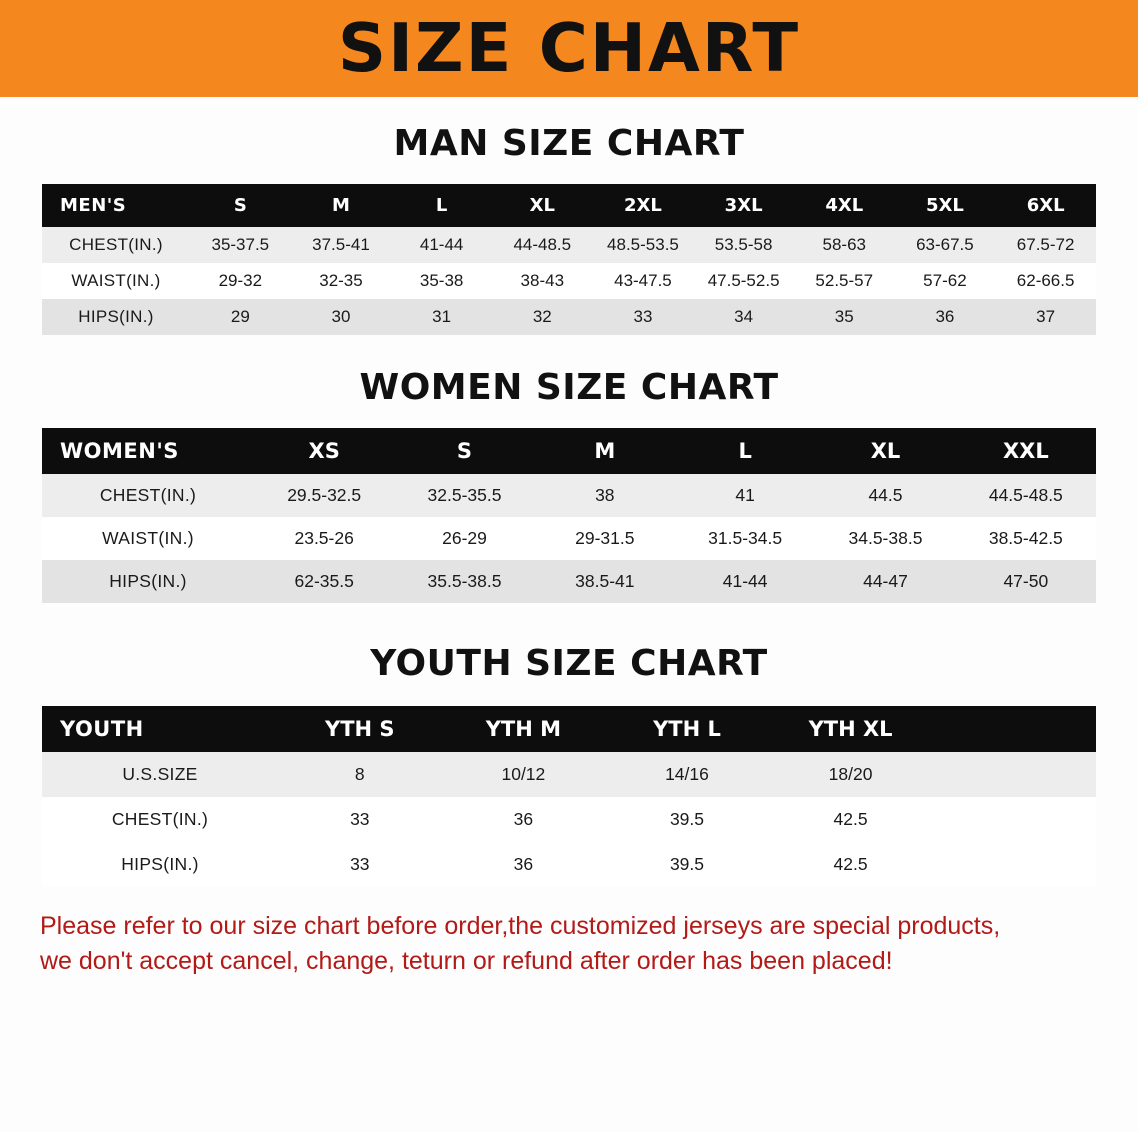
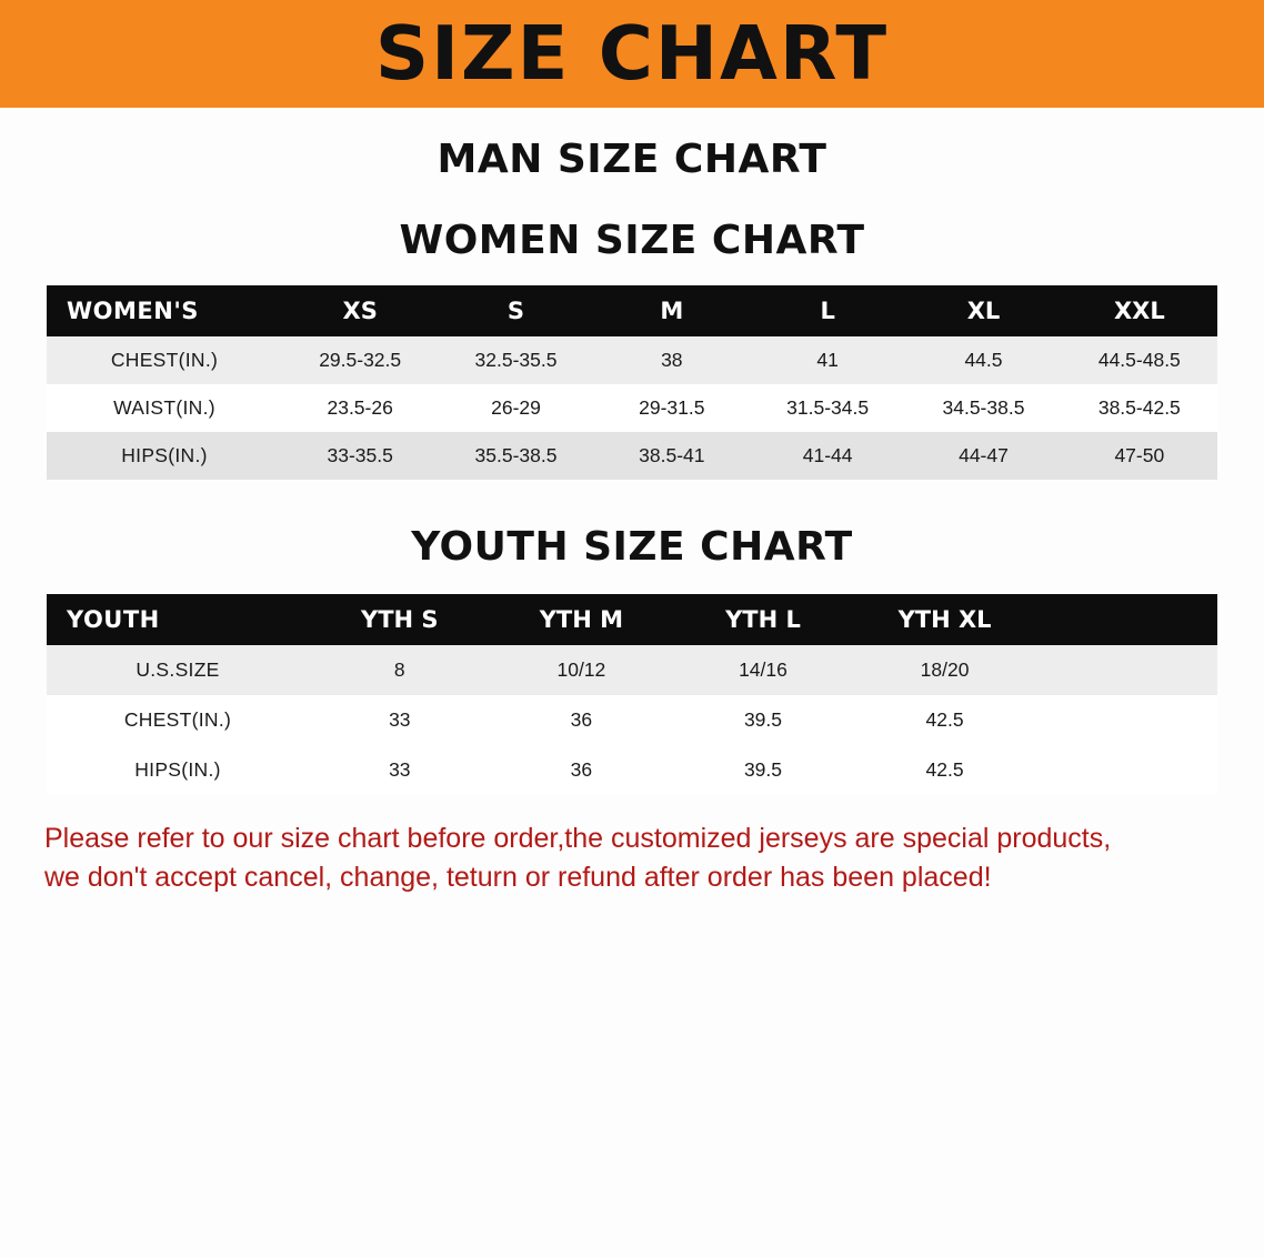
  SIZE CHART
  MAN SIZE CHART
- MEN'S	S	M	L	XL	2XL	3XL	4XL	5XL	6XL
- CHEST(IN.)	35-37.5	37.5-41	41-44	44-48.5	48.5-53.5	53.5-58	58-63	63-67.5	67.5-72
- WAIST(IN.)	29-32	32-35	35-38	38-43	43-47.5	47.5-52.5	52.5-57	57-62	62-66.5
- HIPS(IN.)	29	30	31	32	33	34	35	36	37
  WOMEN SIZE CHART
  WOMEN'S	XS	S	M	L	XL	XXL
  CHEST(IN.)	29.5-32.5	32.5-35.5	38	41	44.5	44.5-48.5
  WAIST(IN.)	23.5-26	26-29	29-31.5	31.5-34.5	34.5-38.5	38.5-42.5
- HIPS(IN.)	62-35.5	35.5-38.5	38.5-41	41-44	44-47	47-50
+ HIPS(IN.)	33-35.5	35.5-38.5	38.5-41	41-44	44-47	47-50
  YOUTH SIZE CHART
  YOUTH	YTH S	YTH M	YTH L	YTH XL
  U.S.SIZE	8	10/12	14/16	18/20
  CHEST(IN.)	33	36	39.5	42.5
  HIPS(IN.)	33	36	39.5	42.5
  Please refer to our size chart before order,the customized jerseys are special products,
  we don't accept cancel, change, teturn or refund after order has been placed!
